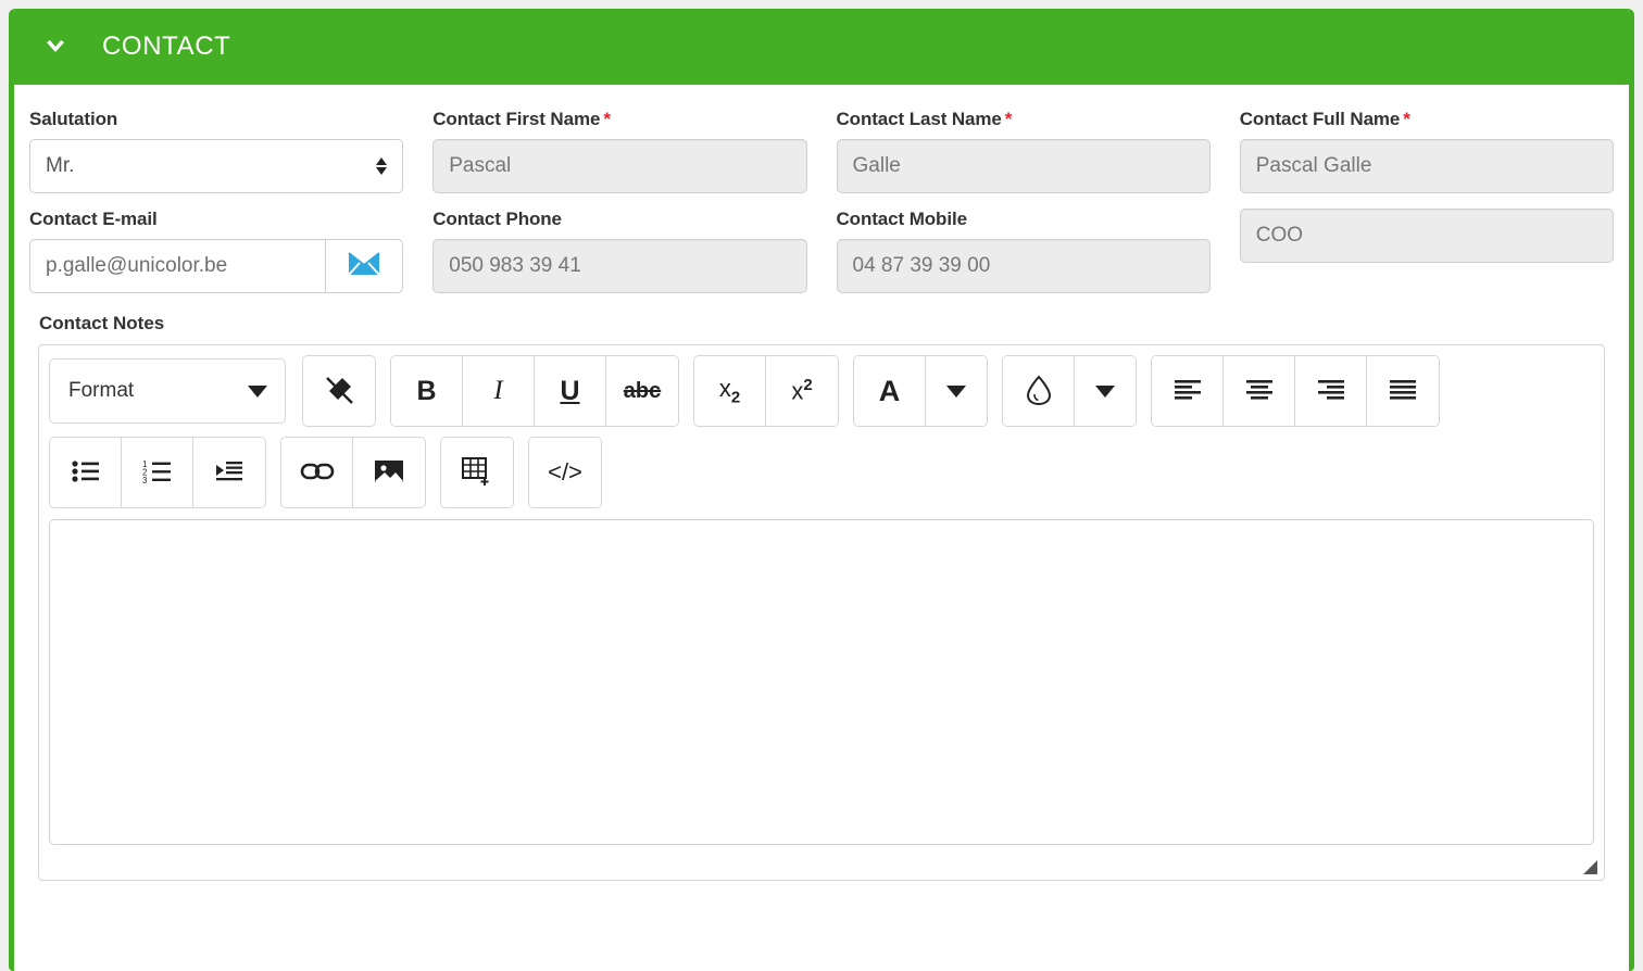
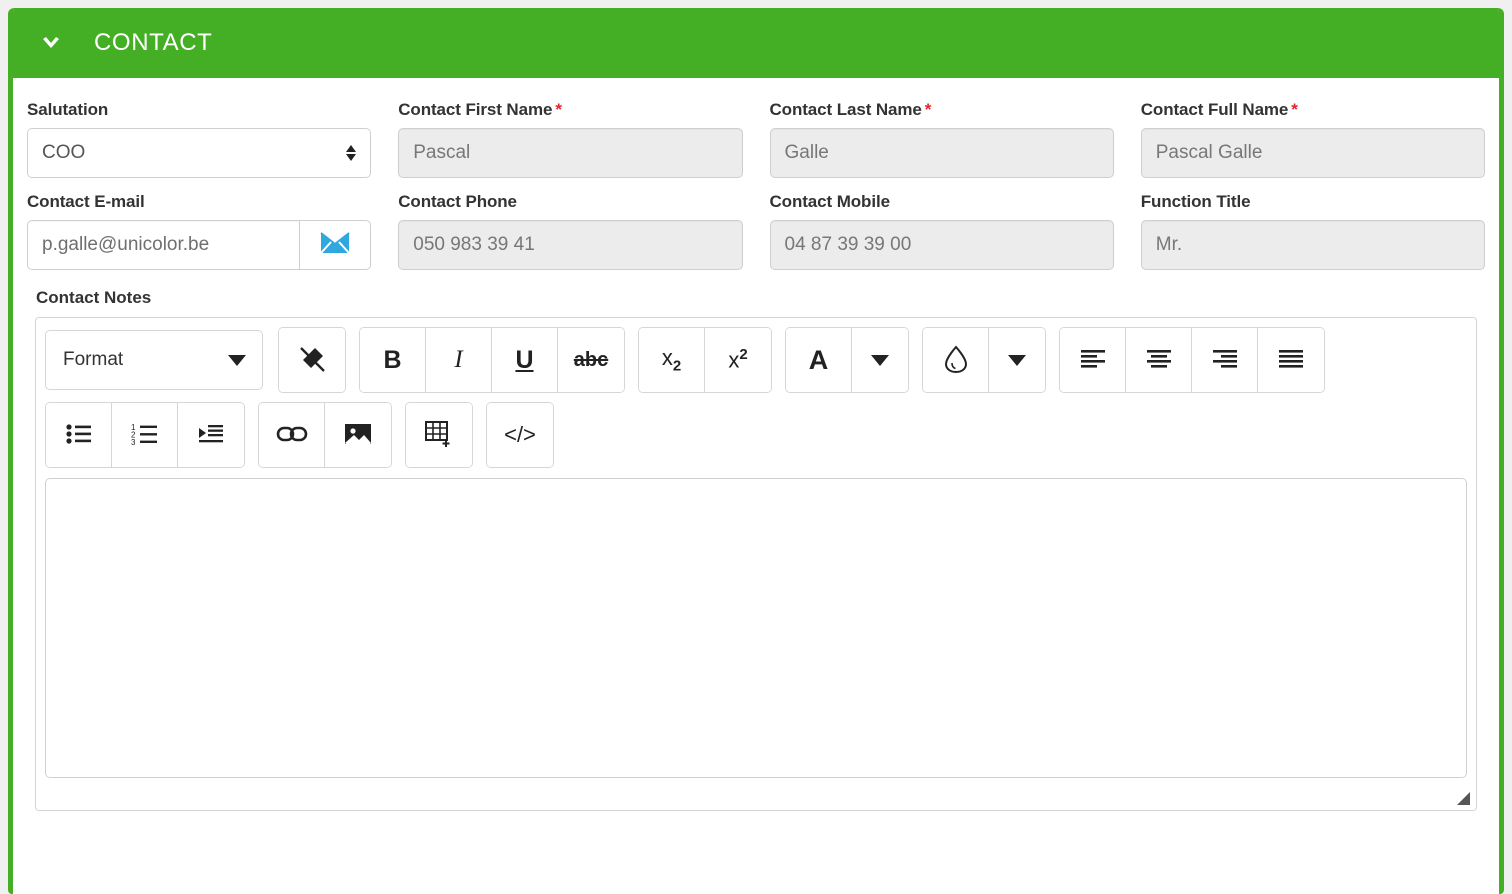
  CONTACT
  Salutation
- Mr.
+ COO
  Contact First Name *
  Pascal
  Contact Last Name *
  Galle
  Contact Full Name *
  Pascal Galle
  Contact E-mail
  p.galle@unicolor.be
  Contact Phone
  050 983 39 41
  Contact Mobile
  04 87 39 39 00
+ Function Title
- COO
+ Mr.
  Contact Notes
  Format
  B
  I
  U
  abc
  x2
  x2
  A
  1
  2
  3
  </>
